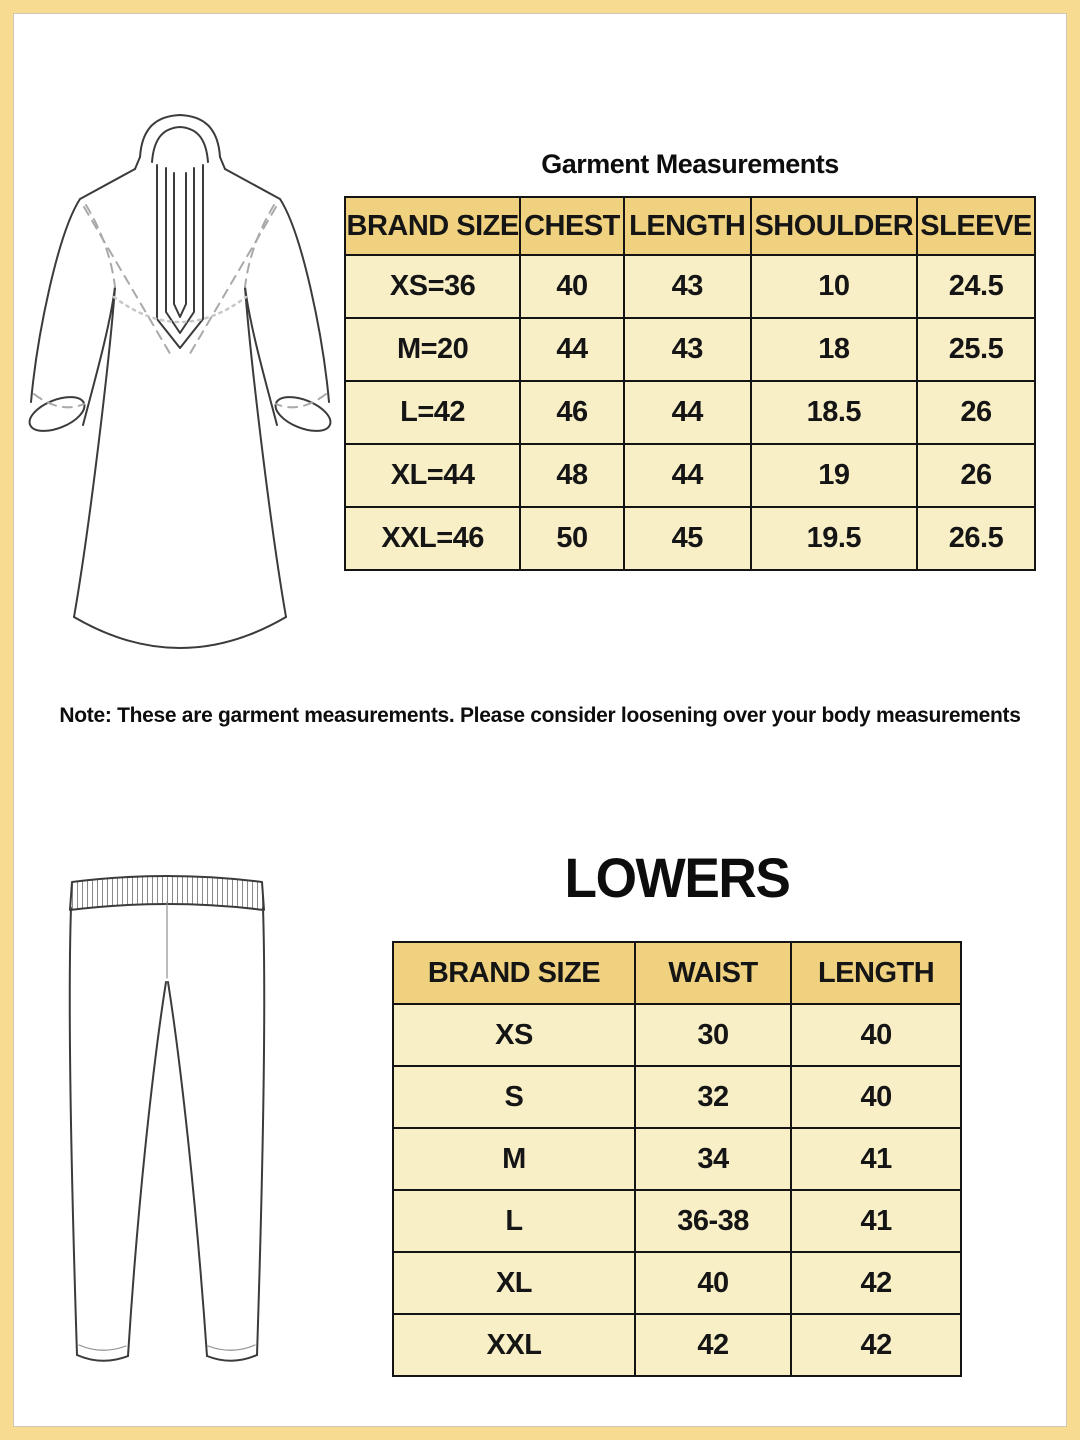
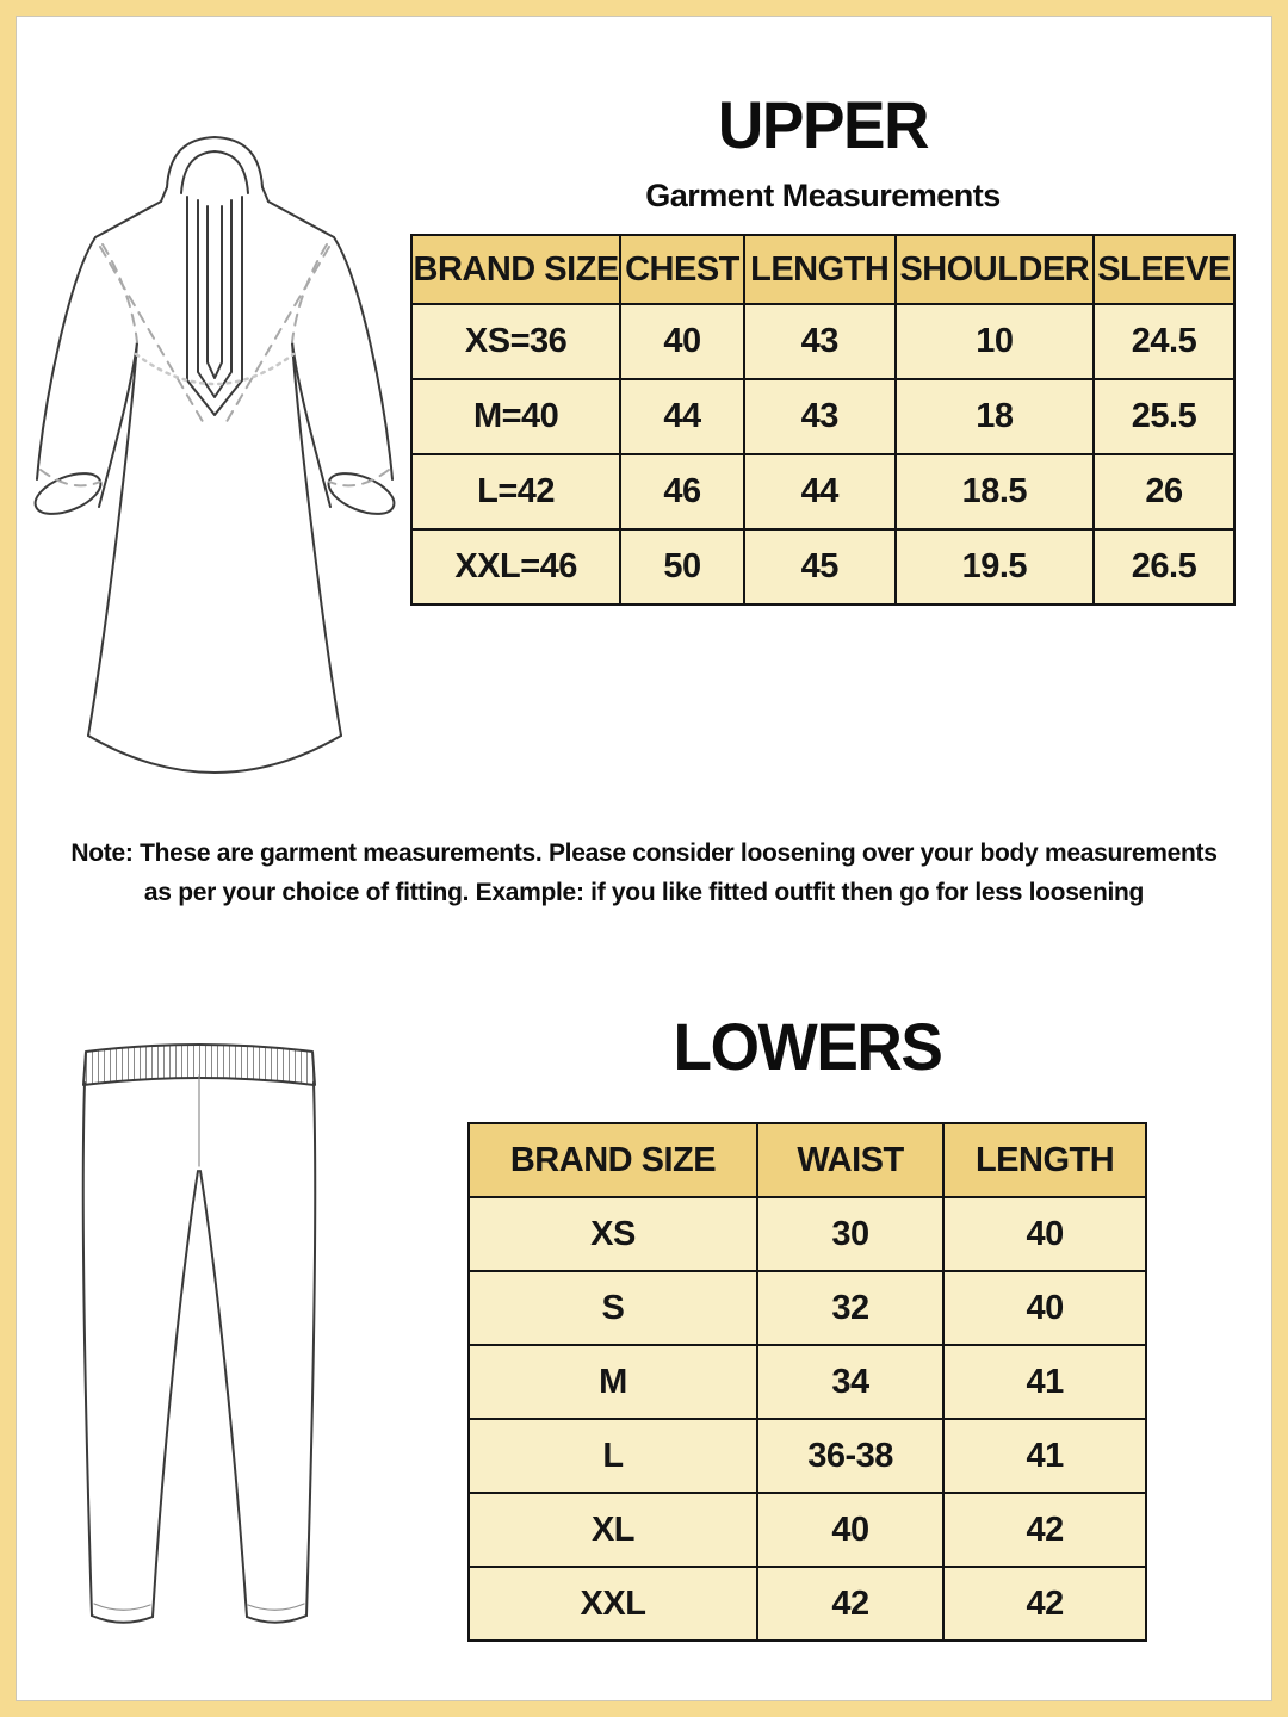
+ UPPER
  Garment Measurements
  BRAND SIZE	CHEST	LENGTH	SHOULDER	SLEEVE
  XS=36	40	43	10	24.5
- M=20	44	43	18	25.5
+ M=40	44	43	18	25.5
  L=42	46	44	18.5	26
- XL=44	48	44	19	26
  XXL=46	50	45	19.5	26.5
  Note: These are garment measurements. Please consider loosening over your body measurements
+ as per your choice of fitting. Example: if you like fitted outfit then go for less loosening
  LOWERS
  BRAND SIZE	WAIST	LENGTH
  XS	30	40
  S	32	40
  M	34	41
  L	36-38	41
  XL	40	42
  XXL	42	42
